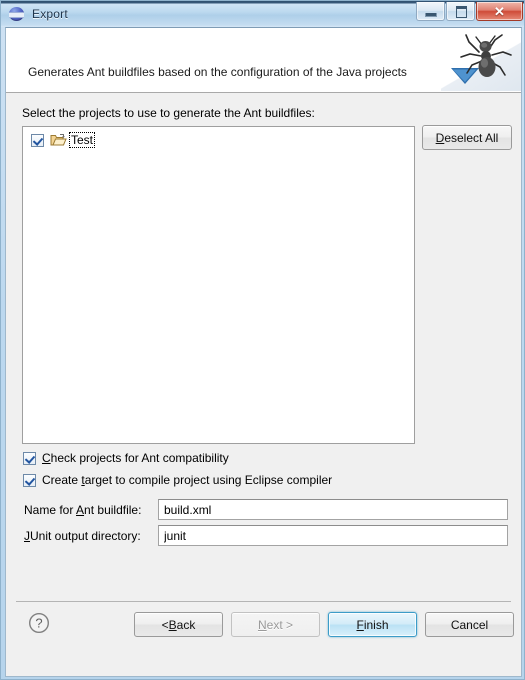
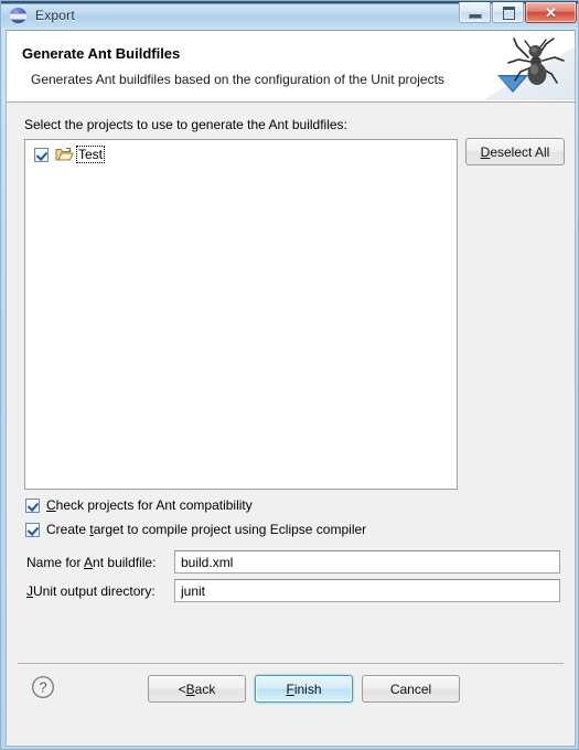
  Export
  ✕
+ Generate Ant Buildfiles
- Generates Ant buildfiles based on the configuration of the Java projects
+ Generates Ant buildfiles based on the configuration of the Unit projects
  Select the projects to use to generate the Ant buildfiles:
  Test
  D
  eselect All
  Check projects for Ant compatibility
  Create target to compile project using Eclipse compiler
  Name for Ant buildfile:
  build.xml
  JUnit output directory:
  junit
  ?
  <
  B
  ack
- N
- ext >
  F
  inish
  Cancel
